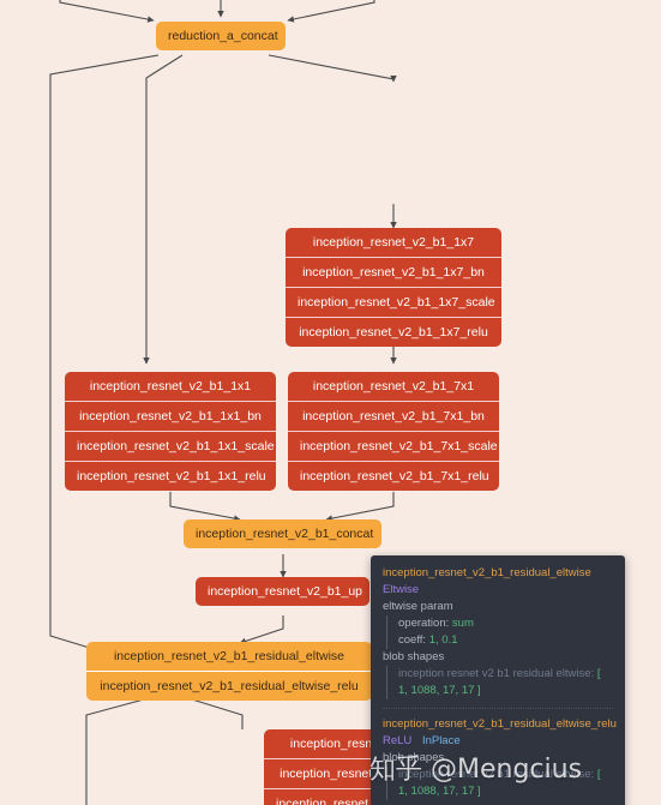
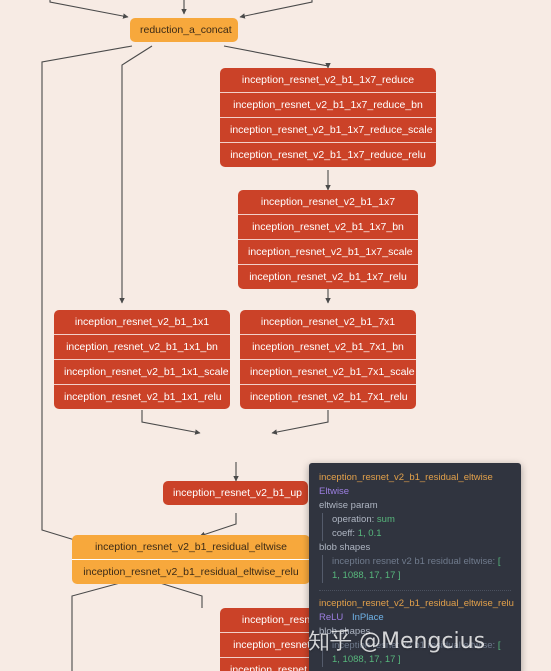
  reduction_a_concat
+ inception_resnet_v2_b1_1x7_reduce
+ inception_resnet_v2_b1_1x7_reduce_bn
+ inception_resnet_v2_b1_1x7_reduce_scale
+ inception_resnet_v2_b1_1x7_reduce_relu
  inception_resnet_v2_b1_1x7
  inception_resnet_v2_b1_1x7_bn
  inception_resnet_v2_b1_1x7_scale
  inception_resnet_v2_b1_1x7_relu
  inception_resnet_v2_b1_1x1
  inception_resnet_v2_b1_1x1_bn
  inception_resnet_v2_b1_1x1_scale
  inception_resnet_v2_b1_1x1_relu
  inception_resnet_v2_b1_7x1
  inception_resnet_v2_b1_7x1_bn
  inception_resnet_v2_b1_7x1_scale
  inception_resnet_v2_b1_7x1_relu
- inception_resnet_v2_b1_concat
  inception_resnet_v2_b1_up
  inception_resnet_v2_b1_residual_eltwise
  inception_resnet_v2_b1_residual_eltwise_relu
  inception_resnet_v2_b1_residual_eltwise
  Eltwise
  eltwise param
  operation: sum
  coeff: 1, 0.1
  blob shapes
  inception resnet v2 b1 residual eltwise: [ 1, 1088, 17, 17 ]
  inception_resnet_v2_b1_residual_eltwise_relu
  ReLU InPlace
  blob shapes
  inception resnet v2 b1 residual eltwise: [ 1, 1088, 17, 17 ]
  知乎 @Mengcius
